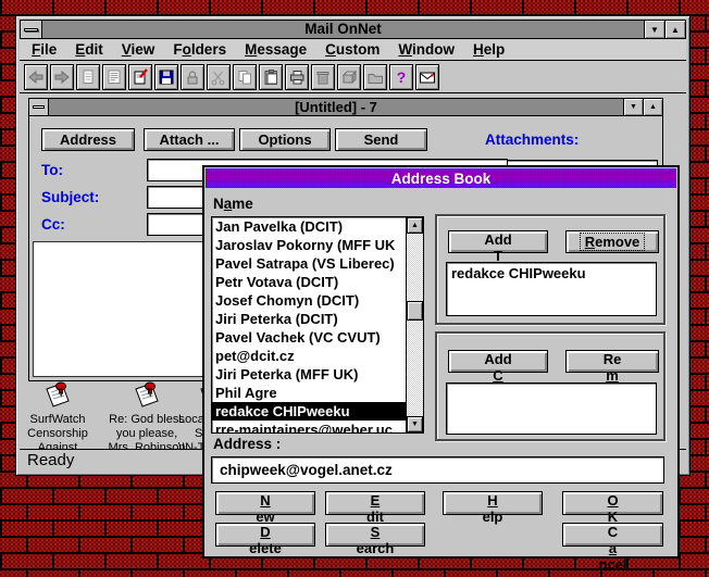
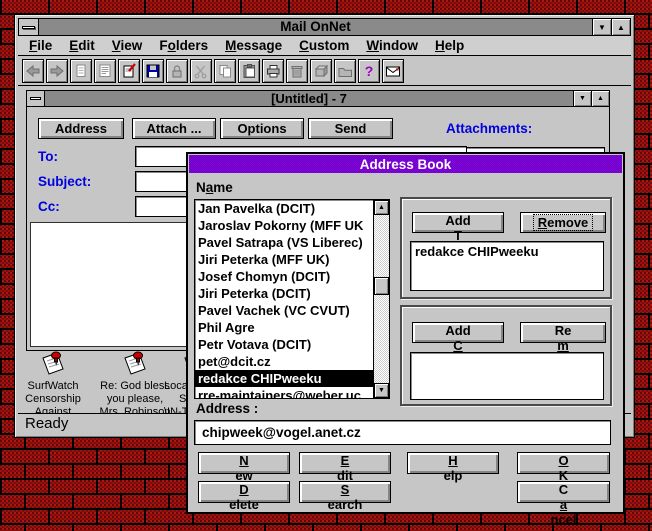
  Mail OnNet
  ▼
  ▲
  File
  Edit
  View
  Folders
  Message
  Custom
  Window
  Help
  ?
  [Untitled] - 7
  Address
  Attach ...
  Options
  Send
  Attachments:
  To:
  Subject:
  Cc:
  SurfWatch
  Censorship
  Against
  Re: God bless
  you please,
  Mrs. Robinson
  Loca
  S
  \IN-
  Ready
  Address Book
  Name
  Jan Pavelka (DCIT)
  Jaroslav Pokorny (MFF UK
  Pavel Satrapa (VS Liberec)
- Petr Votava (DCIT)
+ Jiri Peterka (MFF UK)
  Josef Chomyn (DCIT)
  Jiri Peterka (DCIT)
  Pavel Vachek (VC CVUT)
- pet@dcit.cz
+ Phil Agre
- Jiri Peterka (MFF UK)
+ Petr Votava (DCIT)
- Phil Agre
+ pet@dcit.cz
  redakce CHIPweeku
  rre-maintainers@weber.uc
  Add
  T
  Remove
  redakce CHIPweeku
  Add
  C
  Re
  m
  Address :
  chipweek@vogel.anet.cz
  N
  ew
  E
  dit
  H
  elp
  O
  K
  D
  elete
  S
  earch
  C
  a
  ncel
